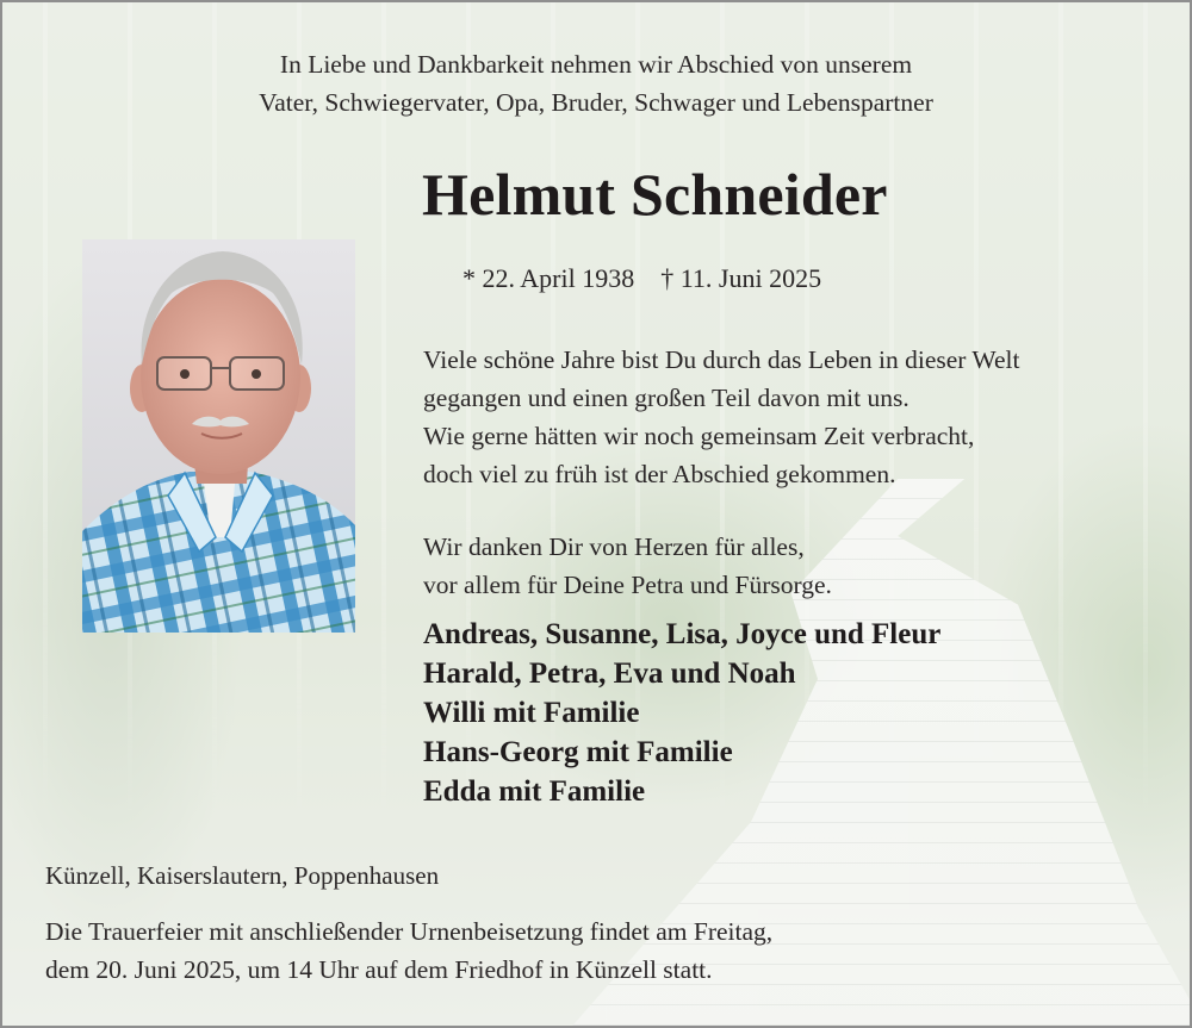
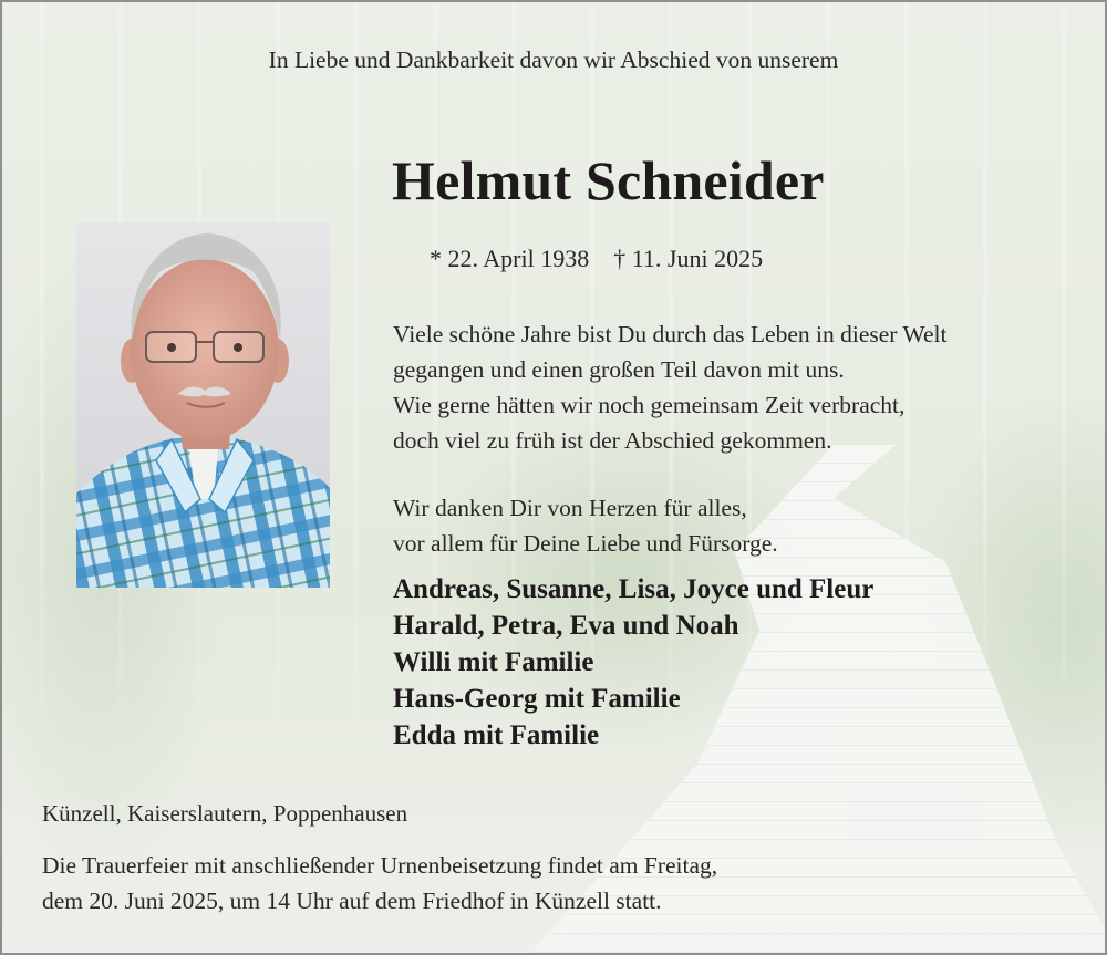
- In Liebe und Dankbarkeit nehmen wir Abschied von unserem
+ In Liebe und Dankbarkeit davon wir Abschied von unserem
- Vater, Schwiegervater, Opa, Bruder, Schwager und Lebenspartner
  Helmut Schneider
  * 22. April 1938 † 11. Juni 2025
  Viele schöne Jahre bist Du durch das Leben in dieser Welt
  gegangen und einen großen Teil davon mit uns.
  Wie gerne hätten wir noch gemeinsam Zeit verbracht,
  doch viel zu früh ist der Abschied gekommen.
  Wir danken Dir von Herzen für alles,
- vor allem für Deine Petra und Fürsorge.
+ vor allem für Deine Liebe und Fürsorge.
  Andreas, Susanne, Lisa, Joyce und Fleur
  Harald, Petra, Eva und Noah
  Willi mit Familie
  Hans-Georg mit Familie
  Edda mit Familie
  Künzell, Kaiserslautern, Poppenhausen
  Die Trauerfeier mit anschließender Urnenbeisetzung findet am Freitag,
  dem 20. Juni 2025, um 14 Uhr auf dem Friedhof in Künzell statt.
